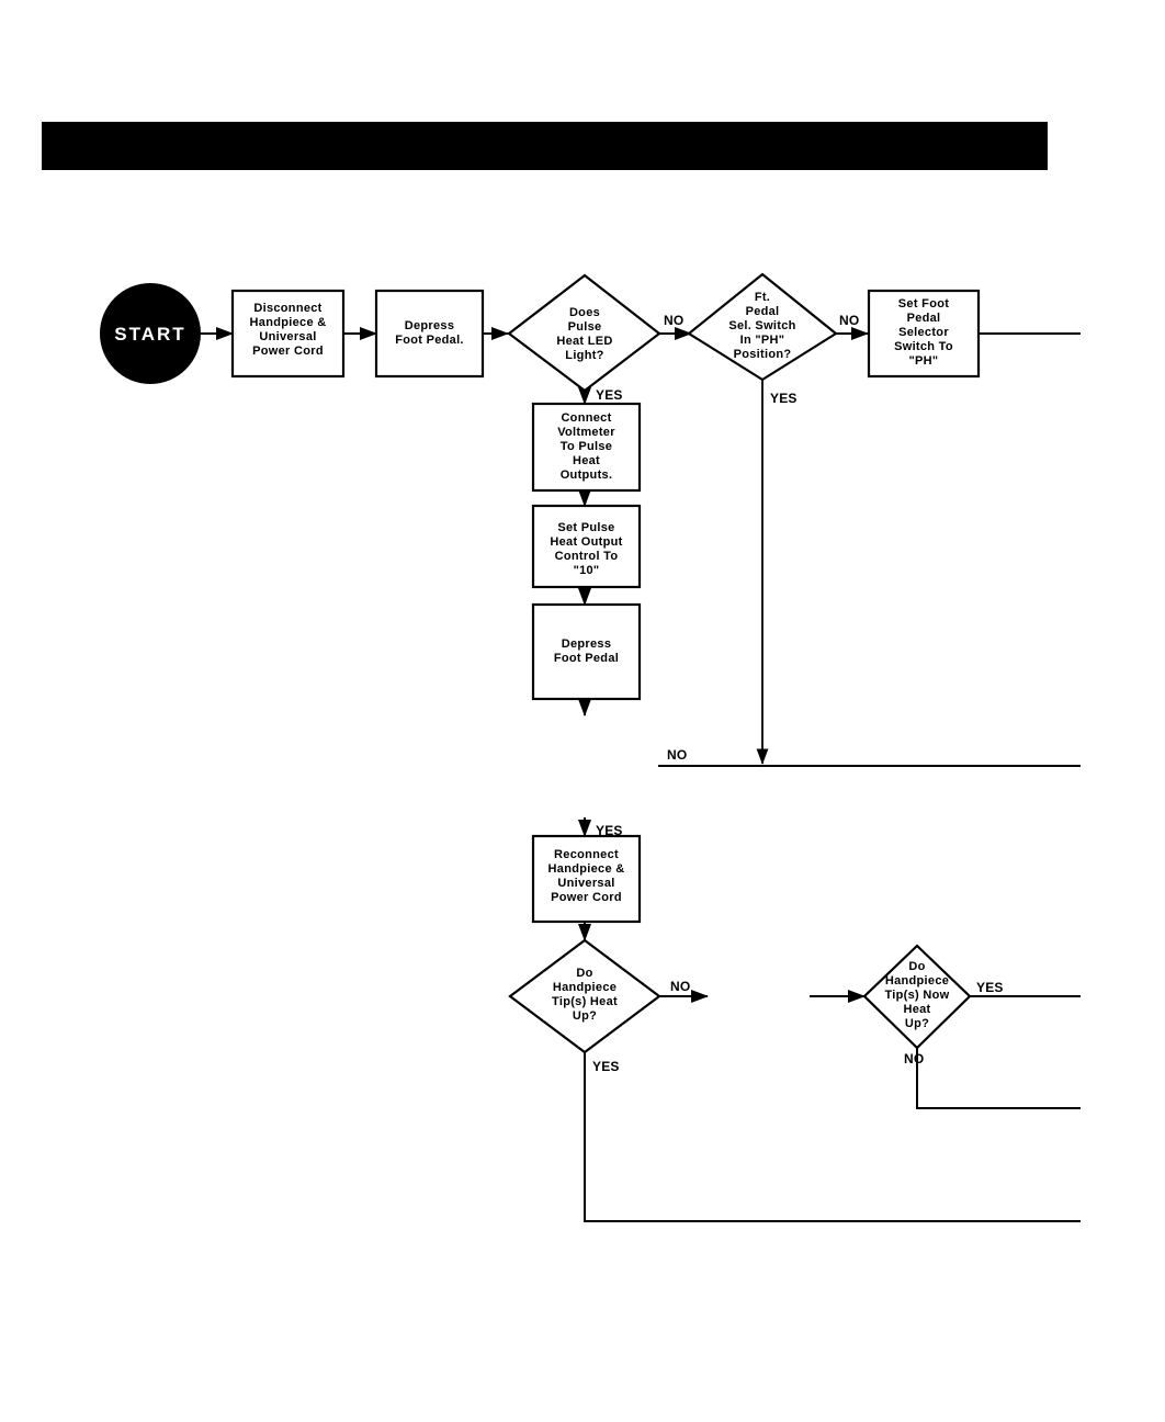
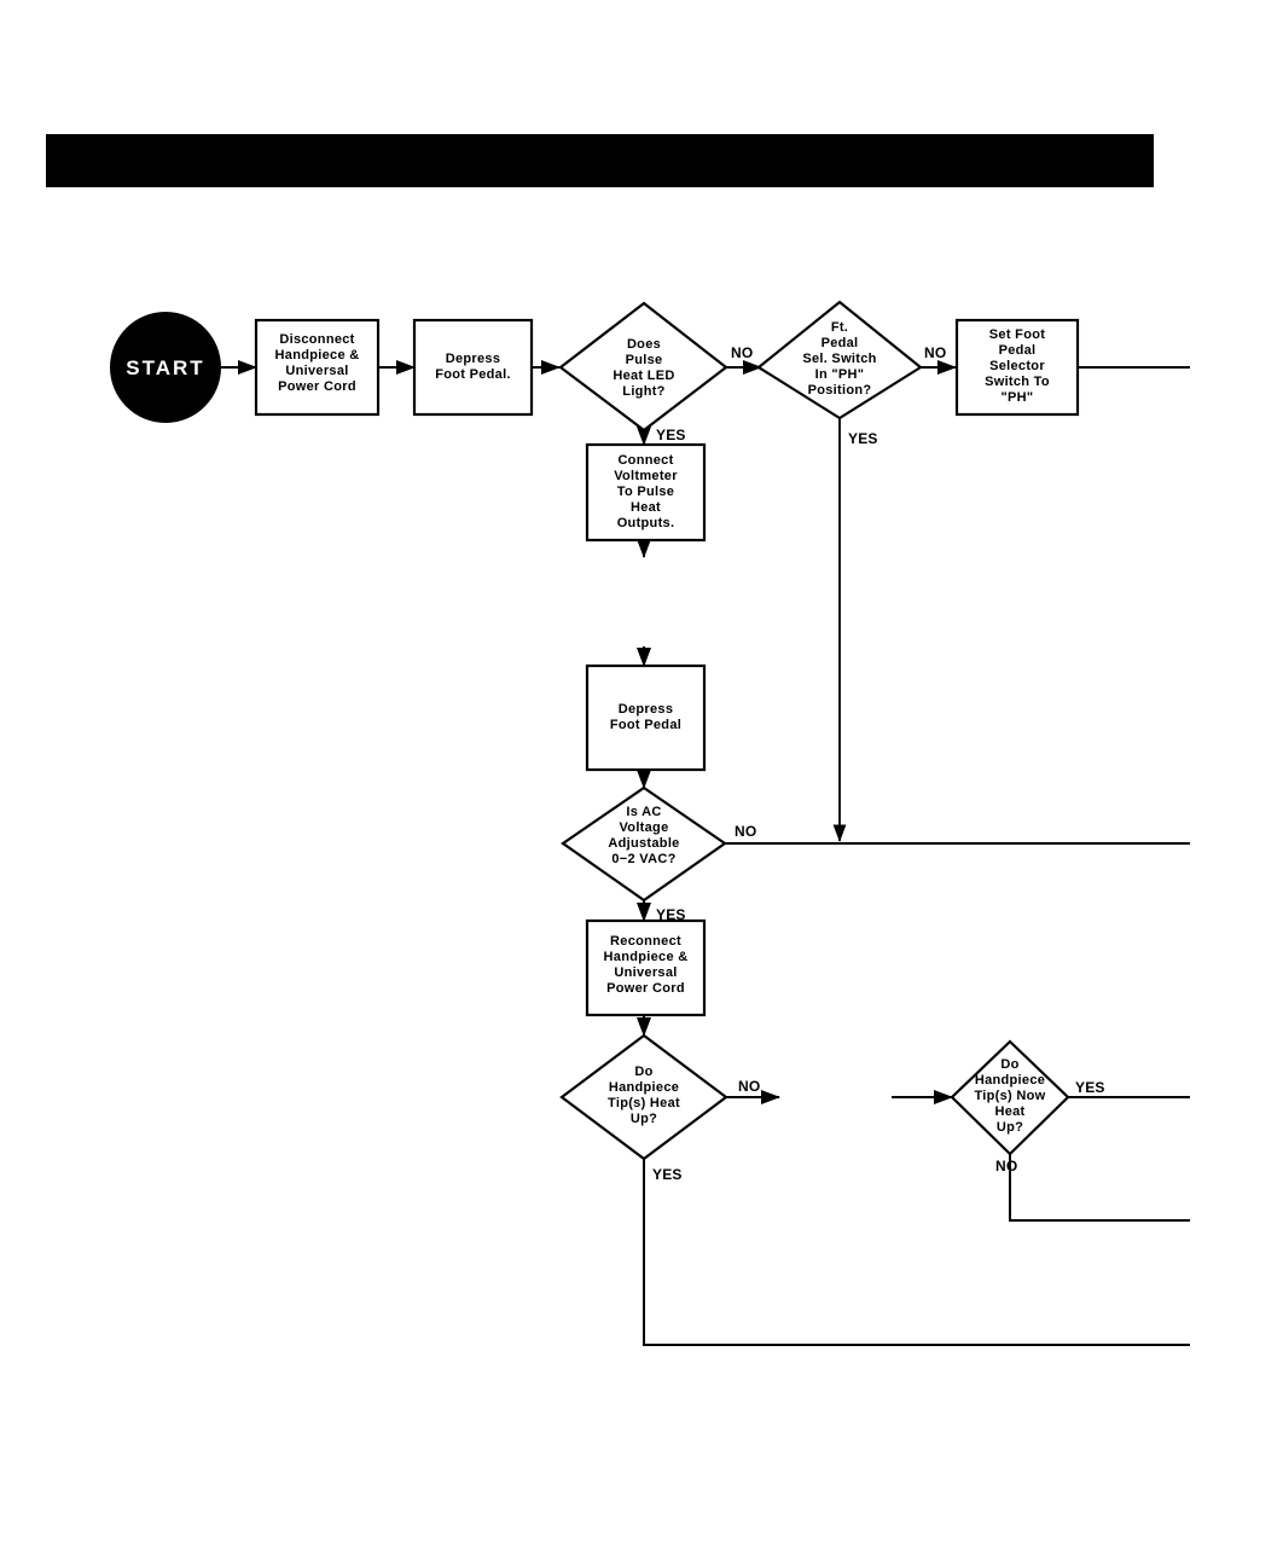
  START
  Disconnect
  Handpiece &
  Universal
  Power Cord
  Depress
  Foot Pedal.
  Does
  Pulse
  Heat LED
  Light?
  Ft.
  Pedal
  Sel. Switch
  In "PH"
  Position?
  Set Foot
  Pedal
  Selector
  Switch To
  "PH"
  Connect
  Voltmeter
  To Pulse
  Heat
  Outputs.
- Set Pulse
- Heat Output
- Control To
- "10"
  Depress
  Foot Pedal
+ Is AC
+ Voltage
+ Adjustable
+ 0−2 VAC?
  Reconnect
  Handpiece &
  Universal
  Power Cord
  Do
  Handpiece
  Tip(s) Heat
  Up?
  Do
  Handpiece
  Tip(s) Now
  Heat
  Up?
  NO
  YES
  NO
  YES
  NO
  YES
  NO
  YES
  YES
  NO
